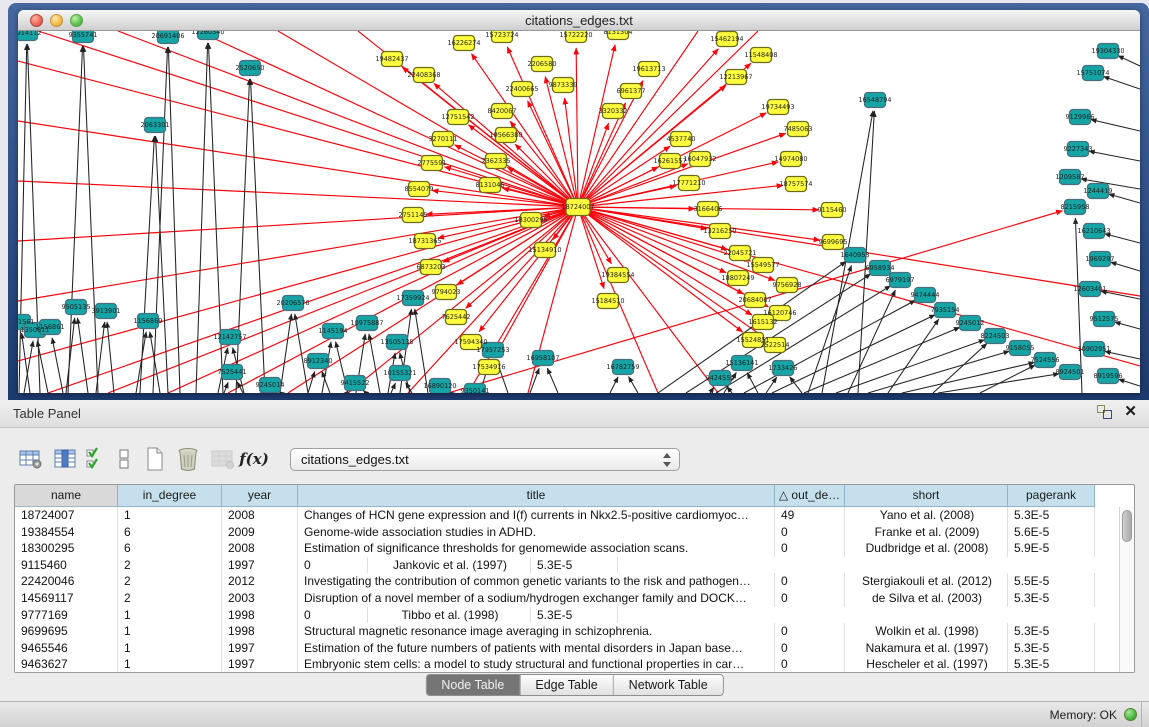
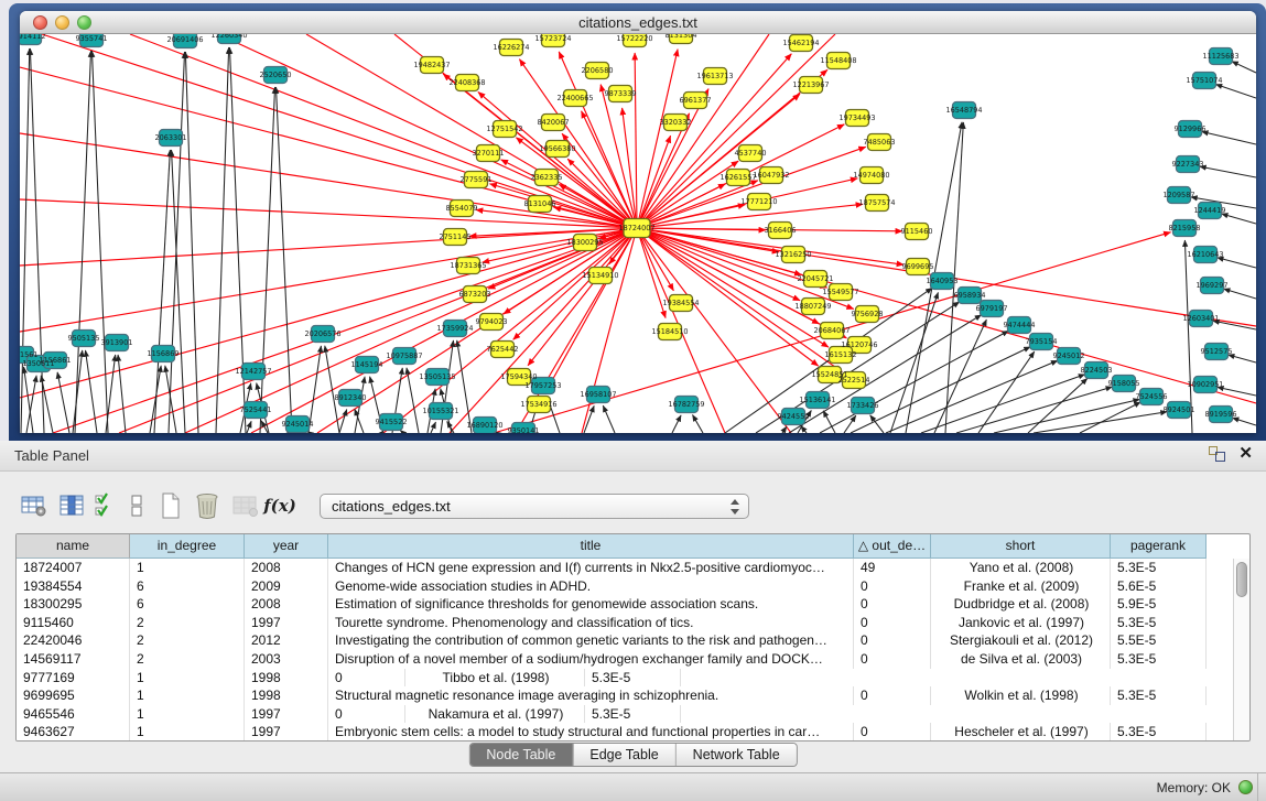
  citations_edges.txt
  19482437
  22408368
  12751542
  3270111
  2775591
  8554079
  2751145
  18731365
  6873203
  9794023
  7625442
  17594340
  17534916
  22400665
  8420067
  19566380
  2206580
  9873339
  2362335
  8131046
  16226274
  15723724
  15722220
  8131304
  19613713
  6961377
  3320332
  15462194
  11548408
  12213967
  19734493
  14974080
  18757574
  4537740
  16047932
  17771210
  16261557
  3166406
  13216250
  22045721
  15549577
  18807249
  9756928
  20684067
  16120746
  1615132
  15524851
  2522514
  18300295
  15134910
  19384554
  15184510
  9115460
  9699695
  914112
  9355741
  20691406
  12260340
  2520650
  1350611
  1156861
  9505135
  3913901
  1156869
  12142757
  20206576
  1145194
  10975887
  13505135
  17359924
  17957253
  16958107
  16782759
  7525441
  9245014
  8912340
  9415522
  10155321
  16890120
  9350141
  9424550
  15136141
  1733426
  16548794
  1640953
  6958934
  6979197
  9474444
  7935154
  9245012
  8224503
  9158055
  7524556
  8924501
- 19304330
+ 11125683
  15751074
  9129966
  9227343
  1209587
  1244419
  8215958
  16210643
  1969297
  12603401
  9512575
  10902951
  8919596
  18724007
  Table Panel
  ✕
  f(x)
  citations_edges.txt
  name
  in_degree
  year
  title
  △ out_de…
  short
  pagerank
  18724007
  1
  2008
  Changes of HCN gene expression and I(f) currents in Nkx2.5-positive cardiomyoc…
  49
  Yano et al. (2008)
  5.3E-5
  19384554
  6
  2009
  Genome-wide association studies in ADHD.
  0
  Franke et al. (2009)
  5.6E-5
  18300295
  6
  2008
  Estimation of significance thresholds for genomewide association scans.
  0
  Dudbridge et al. (2008)
  5.9E-5
  9115460
  2
  1997
+ Tourette syndrome. Phenomenology and classification of tics.
  0
  Jankovic et al. (1997)
  5.3E-5
  22420046
  2
  2012
  Investigating the contribution of common genetic variants to the risk and pathogen…
  0
  Stergiakouli et al. (2012)
  5.5E-5
  14569117
  2
  2003
  Disruption of a novel member of a sodium/hydrogen exchanger family and DOCK…
  0
  de Silva et al. (2003)
  5.3E-5
  9777169
  1
  1998
  0
  Tibbo et al. (1998)
  5.3E-5
  9699695
  1
  1998
  Structural magnetic resonance image averaging in schizophrenia.
  0
  Wolkin et al. (1998)
  5.3E-5
  9465546
  1
  1997
- Estimation of the future numbers of patients with mental disorders in Japan base…
  0
  Nakamura et al. (1997)
  5.3E-5
  9463627
  1
  1997
  Embryonic stem cells: a model to study structural and functional properties in car…
  0
  Hescheler et al. (1997)
  5.3E-5
  Node Table
  Edge Table
  Network Table
  Memory: OK
